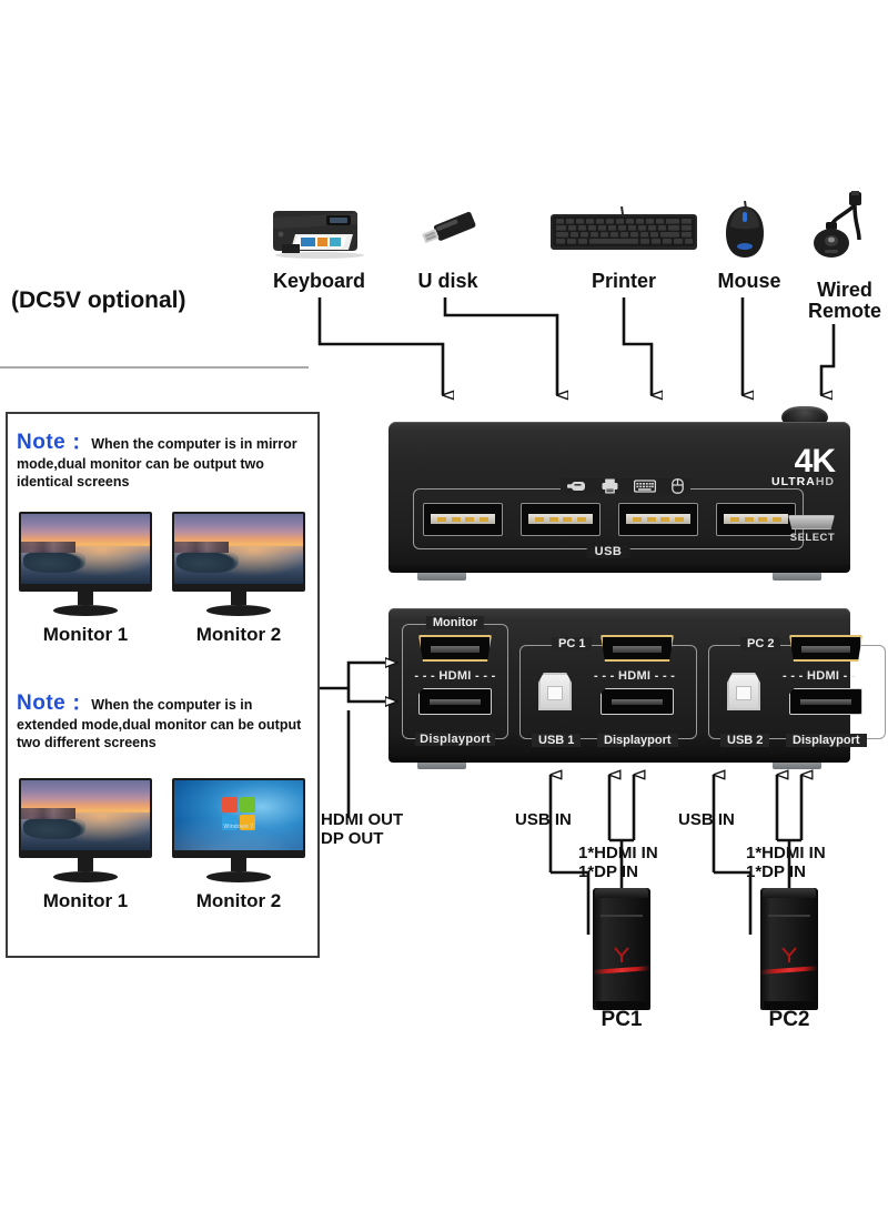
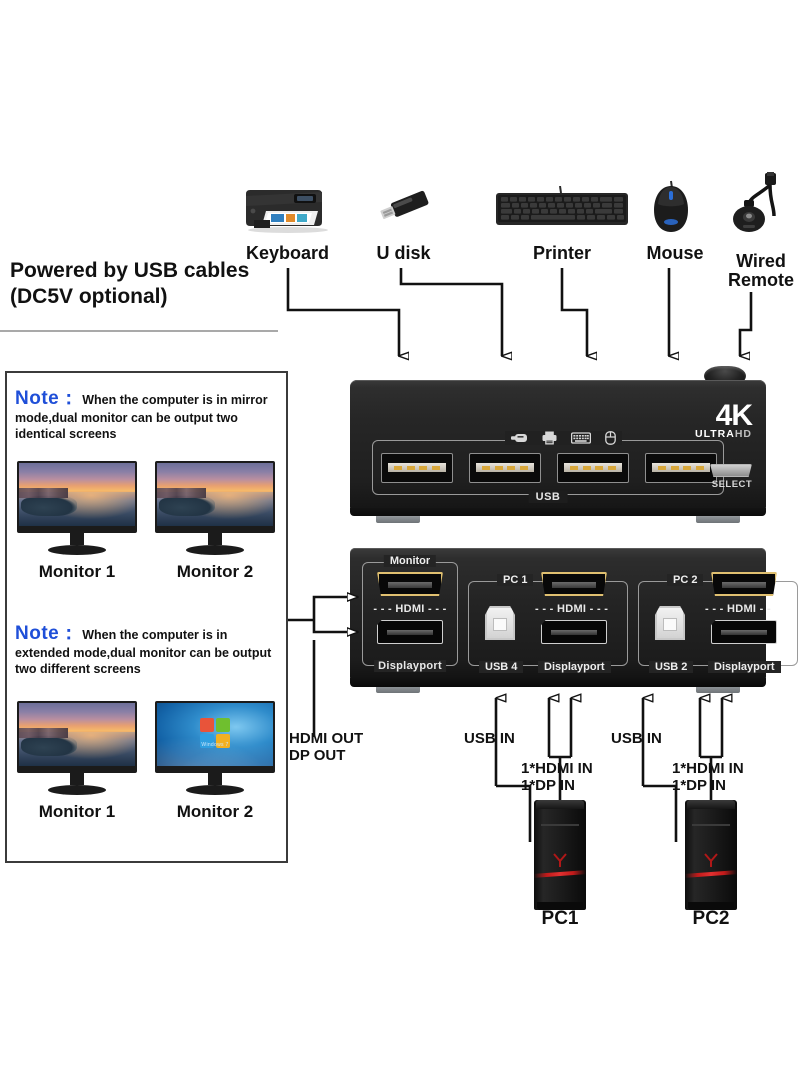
  Keyboard
  U disk
  Printer
  Mouse
  Wired
  Remote
+ Powered by USB cables
  (DC5V optional)
  Note： When the computer is in mirror mode,dual monitor can be output two identical screens
  Monitor 1
  Monitor 2
  Note： When the computer is in extended mode,dual monitor can be output two different screens
  Monitor 1
  Monitor 2
  4K
  ULTRAHD
  USB
  SELECT
  Monitor
  - - - HDMI - - -
  Displayport
  PC 1
- USB 1
+ USB 4
  - - - HDMI - - -
  Displayport
  PC 2
  USB 2
  - - - HDMI - -
  Displayport
  HDMI OUT
  DP OUT
  USB IN
  1*HDMI IN
  1*DP IN
  USB IN
  1*HDMI IN
  1*DP IN
  PC1
  PC2
